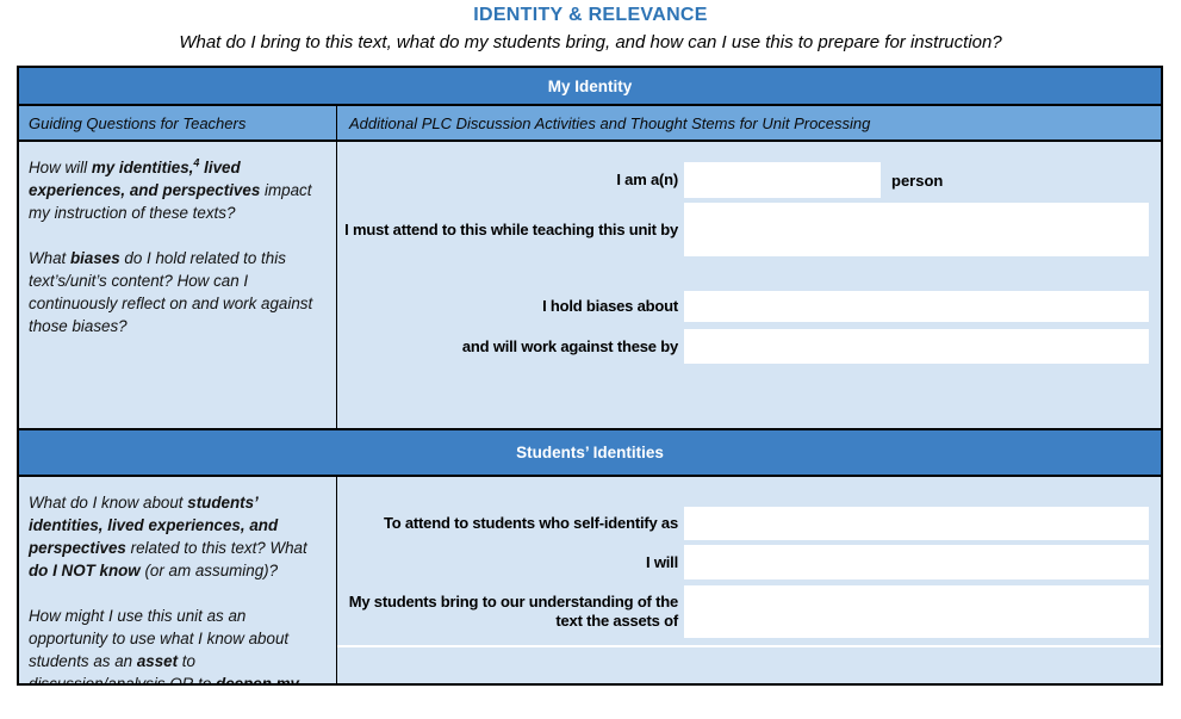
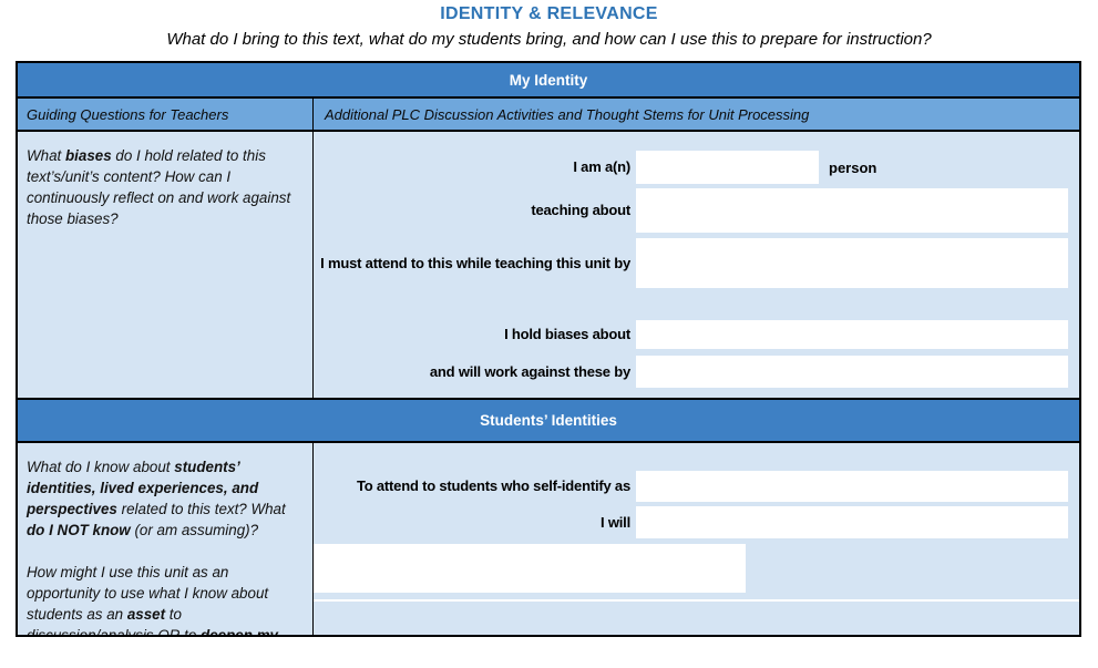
  IDENTITY & RELEVANCE
  What do I bring to this text, what do my students bring, and how can I use this to prepare for instruction?
  My Identity
  Guiding Questions for Teachers
  Additional PLC Discussion Activities and Thought Stems for Unit Processing
- How will my identities,4 lived experiences, and perspectives impact my instruction of these texts?
  What biases do I hold related to this text’s/unit’s content? How can I continuously reflect on and work against those biases?
  I am a(n)
  person
+ teaching about
  I must attend to this while teaching this unit by
  I hold biases about
  and will work against these by
  Students’ Identities
  What do I know about students’ identities, lived experiences, and perspectives related to this text? What do I NOT know (or am assuming)?
  How might I use this unit as an opportunity to use what I know about students as an asset to
  To attend to students who self-identify as
  I will
- My students bring to our understanding of the text the assets of
